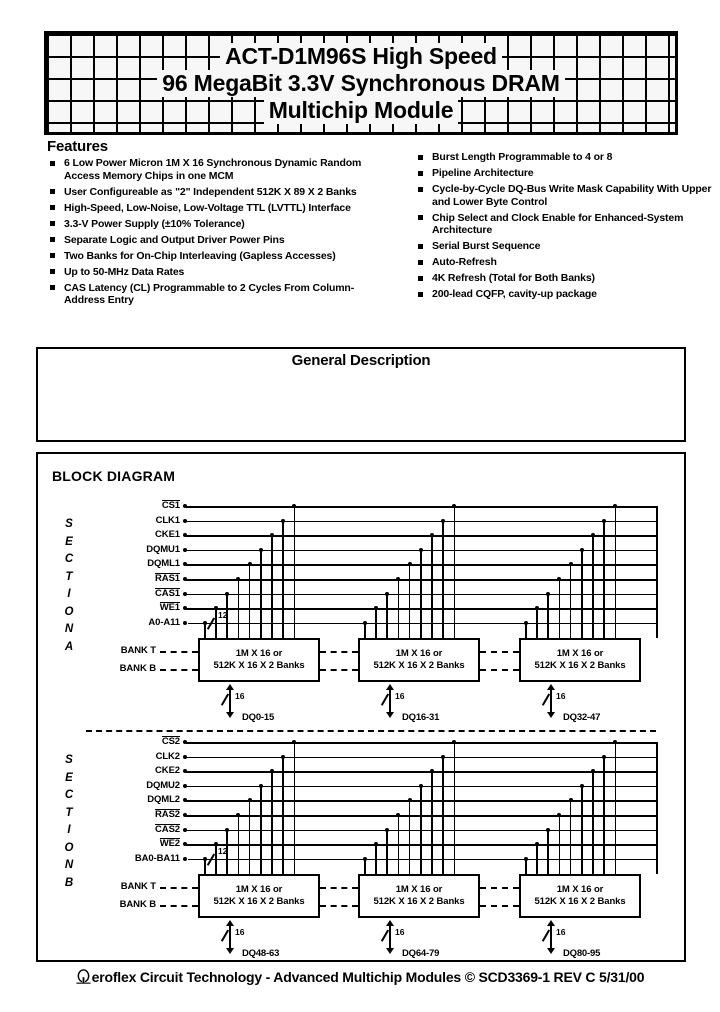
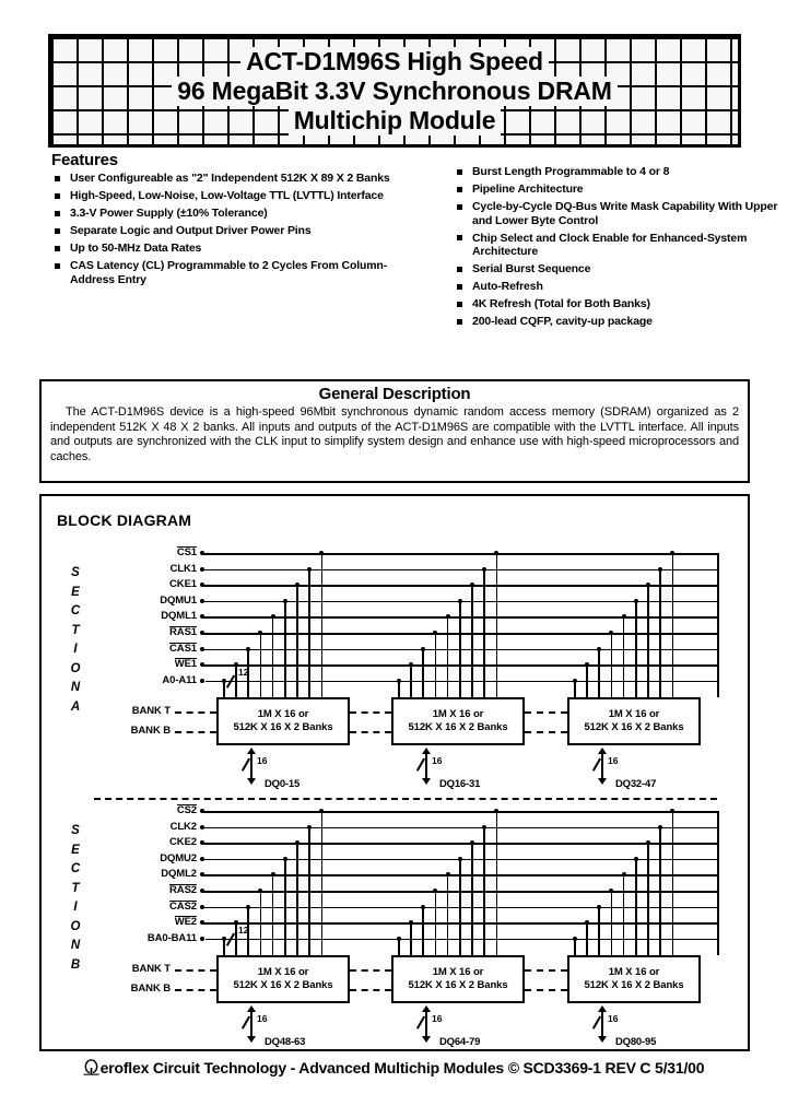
  ACT-D1M96S High Speed
  96 MegaBit 3.3V Synchronous DRAM
  Multichip Module
  Features
- 6 Low Power Micron 1M X 16 Synchronous Dynamic Random Access Memory Chips in one MCM
  User Configureable as "2" Independent 512K X 89 X 2 Banks
  High-Speed, Low-Noise, Low-Voltage TTL (LVTTL) Interface
  3.3-V Power Supply (±10% Tolerance)
  Separate Logic and Output Driver Power Pins
- Two Banks for On-Chip Interleaving (Gapless Accesses)
  Up to 50-MHz Data Rates
  CAS Latency (CL) Programmable to 2 Cycles From Column-Address Entry
  Burst Length Programmable to 4 or 8
  Pipeline Architecture
  Cycle-by-Cycle DQ-Bus Write Mask Capability With Upper and Lower Byte Control
  Chip Select and Clock Enable for Enhanced-System Architecture
  Serial Burst Sequence
  Auto-Refresh
  4K Refresh (Total for Both Banks)
  200-lead CQFP, cavity-up package
  General Description
+ The ACT-D1M96S device is a high-speed 96Mbit synchronous dynamic random access memory (SDRAM) organized as 2 independent 512K X 48 X 2 banks. All inputs and outputs of the ACT-D1M96S are compatible with the LVTTL interface. All inputs and outputs are synchronized with the CLK input to simplify system design and enhance use with high-speed microprocessors and caches.
  BLOCK DIAGRAM
  S
  E
  C
  T
  I
  O
  N
  A
  CS1
  CLK1
  CKE1
  DQMU1
  DQML1
  RAS1
  CAS1
  WE1
  A0-A11
  12
  BANK T
  BANK B
  1M X 16 or
  512K X 16 X 2 Banks
  16
  DQ0-15
  1M X 16 or
  512K X 16 X 2 Banks
  16
  DQ16-31
  1M X 16 or
  512K X 16 X 2 Banks
  16
  DQ32-47
  S
  E
  C
  T
  I
  O
  N
  B
  CS2
  CLK2
  CKE2
  DQMU2
  DQML2
  RAS2
  CAS2
  WE2
  BA0-BA11
  12
  BANK T
  BANK B
  1M X 16 or
  512K X 16 X 2 Banks
  16
  DQ48-63
  1M X 16 or
  512K X 16 X 2 Banks
  16
  DQ64-79
  1M X 16 or
  512K X 16 X 2 Banks
  16
  DQ80-95
  eroflex Circuit Technology - Advanced Multichip Modules © SCD3369-1 REV C 5/31/00
